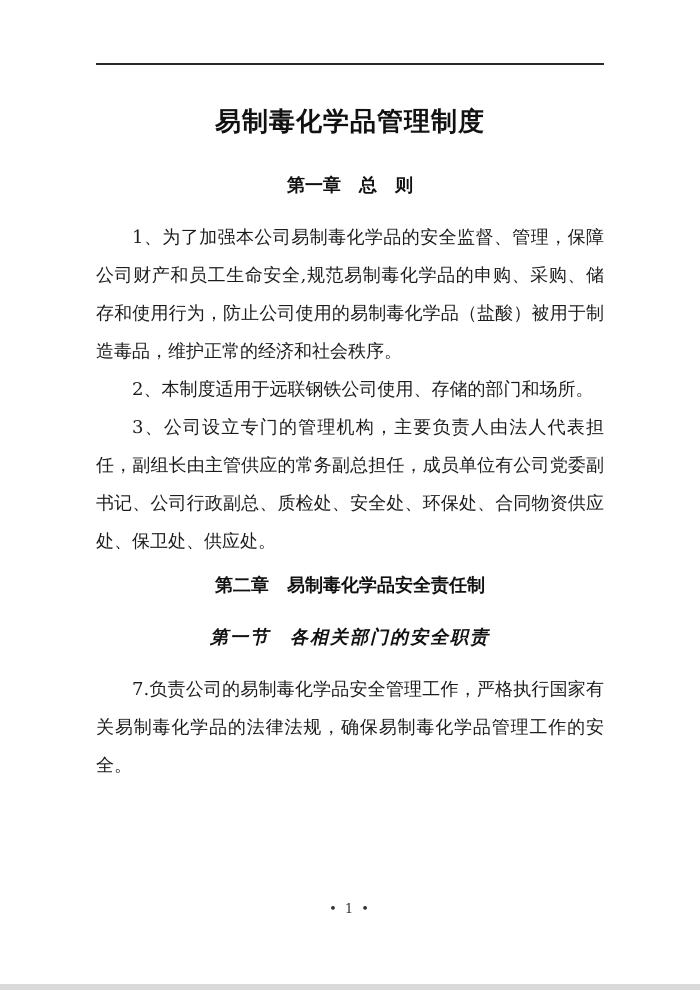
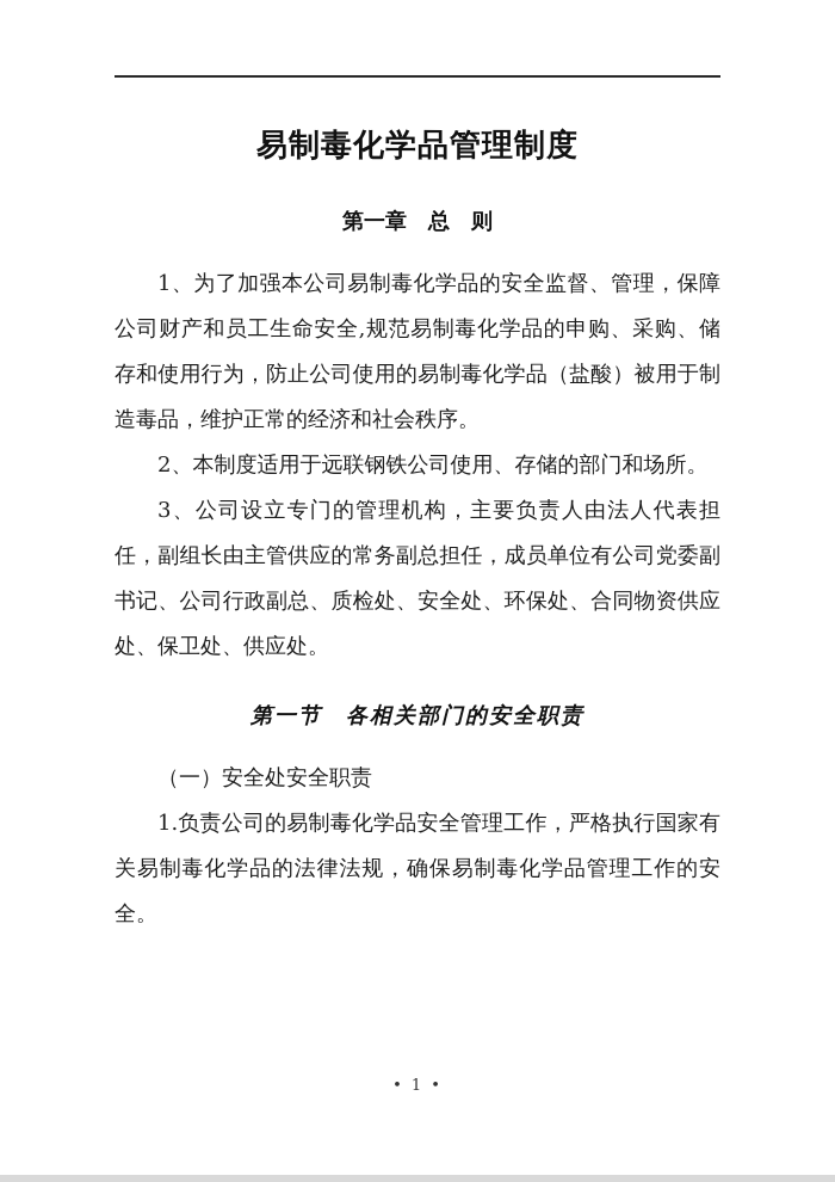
  易制毒化学品管理制度
  第一章 总 则
  1、为了加强本公司易制毒化学品的安全监督、管理，保障公司财产和员工生命安全,规范易制毒化学品的申购、采购、储存和使用行为，防止公司使用的易制毒化学品（盐酸）被用于制造毒品，维护正常的经济和社会秩序。
  2、本制度适用于远联钢铁公司使用、存储的部门和场所。
  3、公司设立专门的管理机构，主要负责人由法人代表担任，副组长由主管供应的常务副总担任，成员单位有公司党委副书记、公司行政副总、质检处、安全处、环保处、合同物资供应处、保卫处、供应处。
- 第二章 易制毒化学品安全责任制
  第一节 各相关部门的安全职责
+ （一）安全处安全职责
- 7.负责公司的易制毒化学品安全管理工作，严格执行国家有关易制毒化学品的法律法规，确保易制毒化学品管理工作的安全。
+ 1.负责公司的易制毒化学品安全管理工作，严格执行国家有关易制毒化学品的法律法规，确保易制毒化学品管理工作的安全。
  • 1 •
